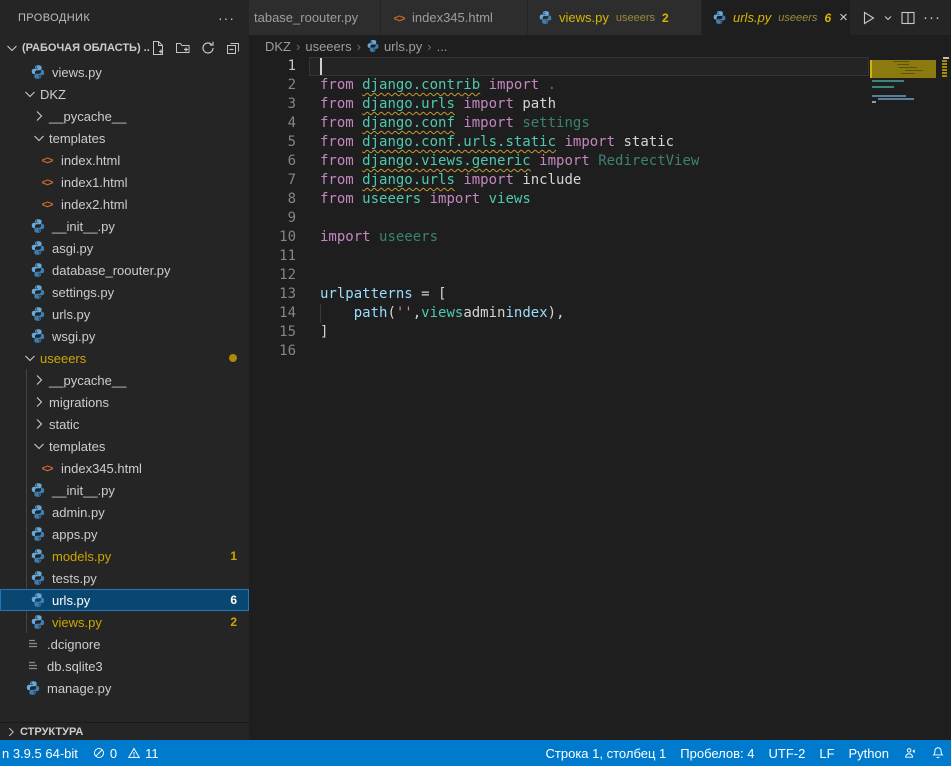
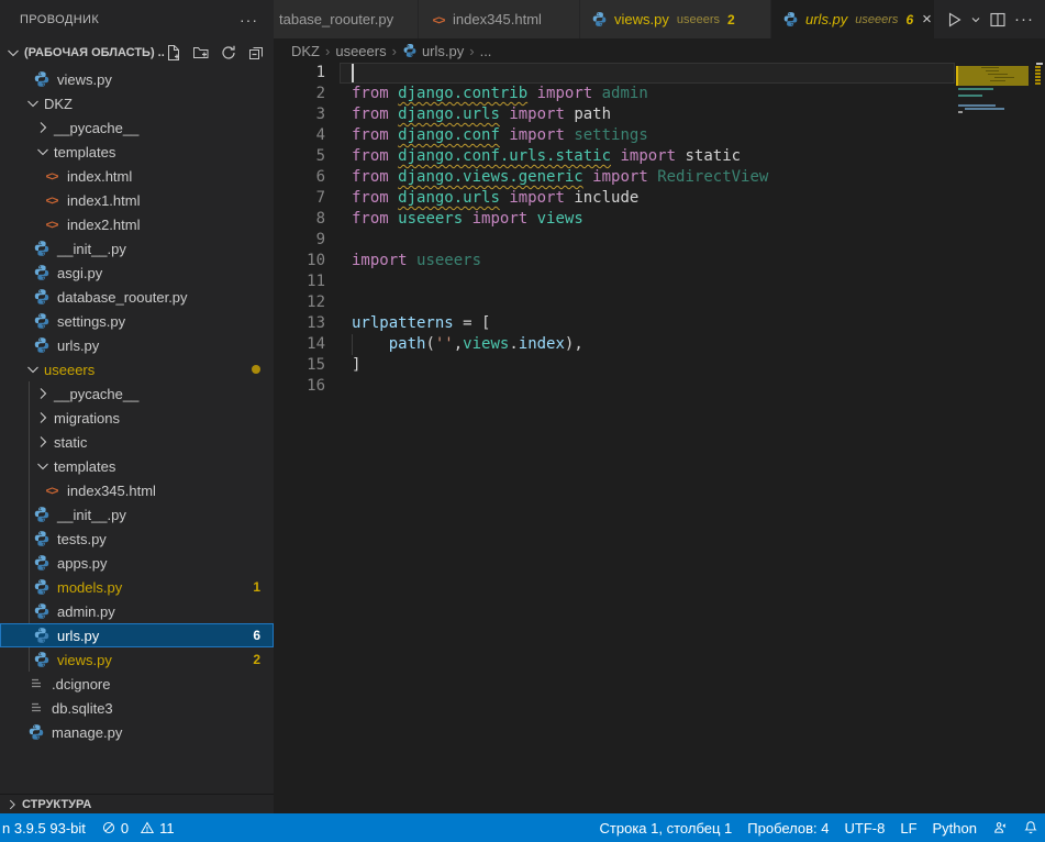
  ПРОВОДНИК
  ···
  (РАБОЧАЯ ОБЛАСТЬ) ..
  views.py
  DKZ
  __pycache__
  templates
  <>
  index.html
  <>
  index1.html
  <>
  index2.html
  __init__.py
  asgi.py
  database_roouter.py
  settings.py
  urls.py
- wsgi.py
  useeers
  __pycache__
  migrations
  static
  templates
  <>
  index345.html
  __init__.py
- admin.py
+ tests.py
  apps.py
  models.py
  1
- tests.py
+ admin.py
  urls.py
  6
  views.py
  2
  .dcignore
  db.sqlite3
  manage.py
  СТРУКТУРА
  tabase_roouter.py
  <>
  index345.html
  views.py
  useeers
  2
  urls.py
  useeers
  6
  ×
  ···
  DKZ
  ›
  useeers
  ›
  urls.py
  ›
  ...
  1
  2
  3
  4
  5
  6
  7
  8
  9
  10
  11
  12
  13
  14
  15
  16
- from django.contrib import .
+ from django.contrib import admin
  from django.urls import path
  from django.conf import settings
  from django.conf.urls.static import static
  from django.views.generic import RedirectView
  from django.urls import include
  from useeers import views
  import useeers
  urlpatterns = [
- path('',viewsadminindex),
+ path('',views.index),
  ]
- n 3.9.5 64-bit
+ n 3.9.5 93-bit
  0
  11
  Строка 1, столбец 1
  Пробелов: 4
- UTF-2
+ UTF-8
  LF
  Python
